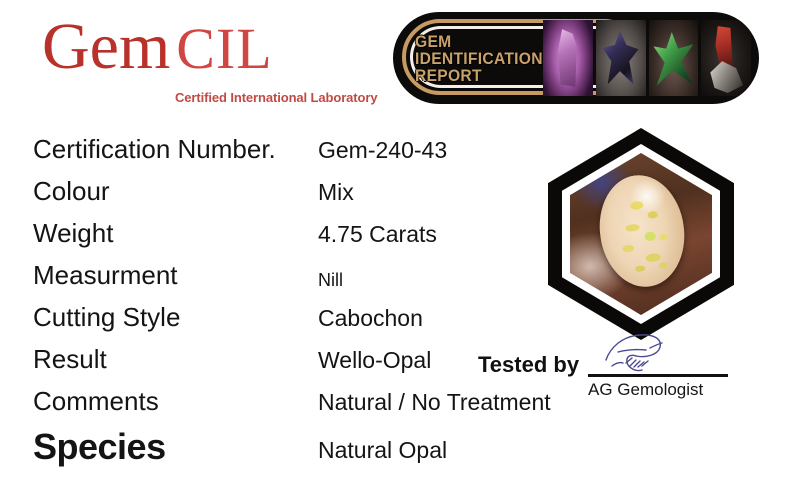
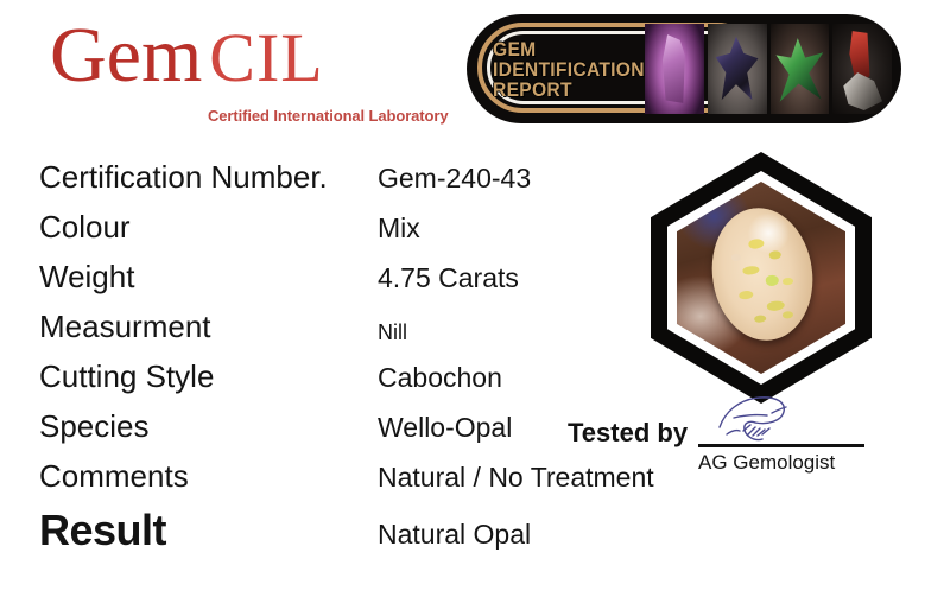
  GemCIL
  Certified International Laboratory
  GEM
  IDENTIFICATION
  REPORT
  Certification Number.
  Gem-240-43
  Colour
  Mix
  Weight
  4.75 Carats
  Measurment
  Nill
  Cutting Style
  Cabochon
- Result
+ Species
  Wello-Opal
  Comments
  Natural / No Treatment
- Species
+ Result
  Natural Opal
  Tested by
  AG Gemologist
